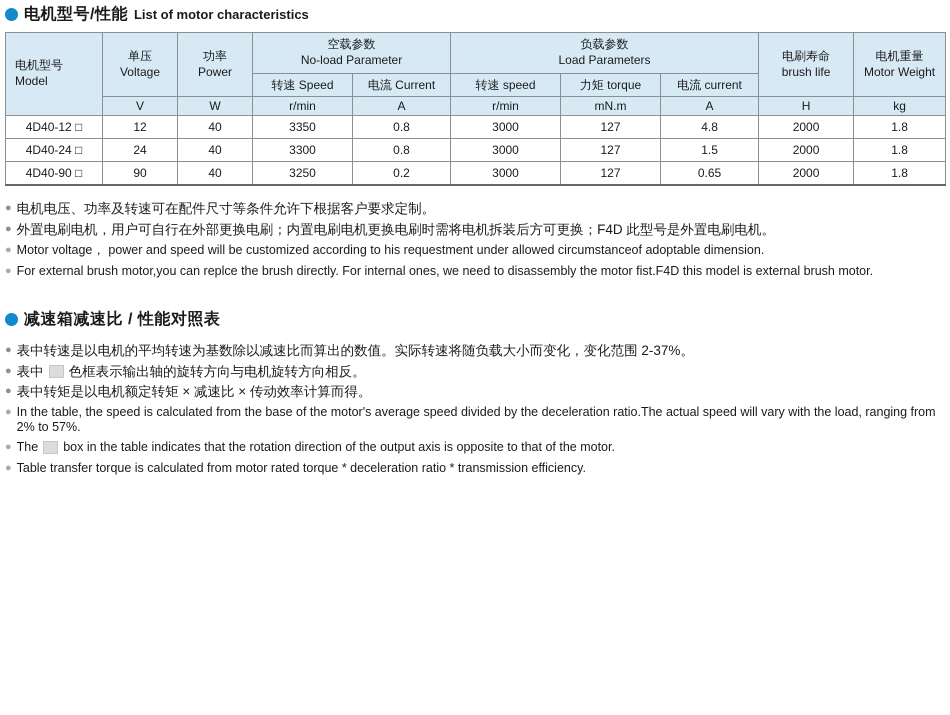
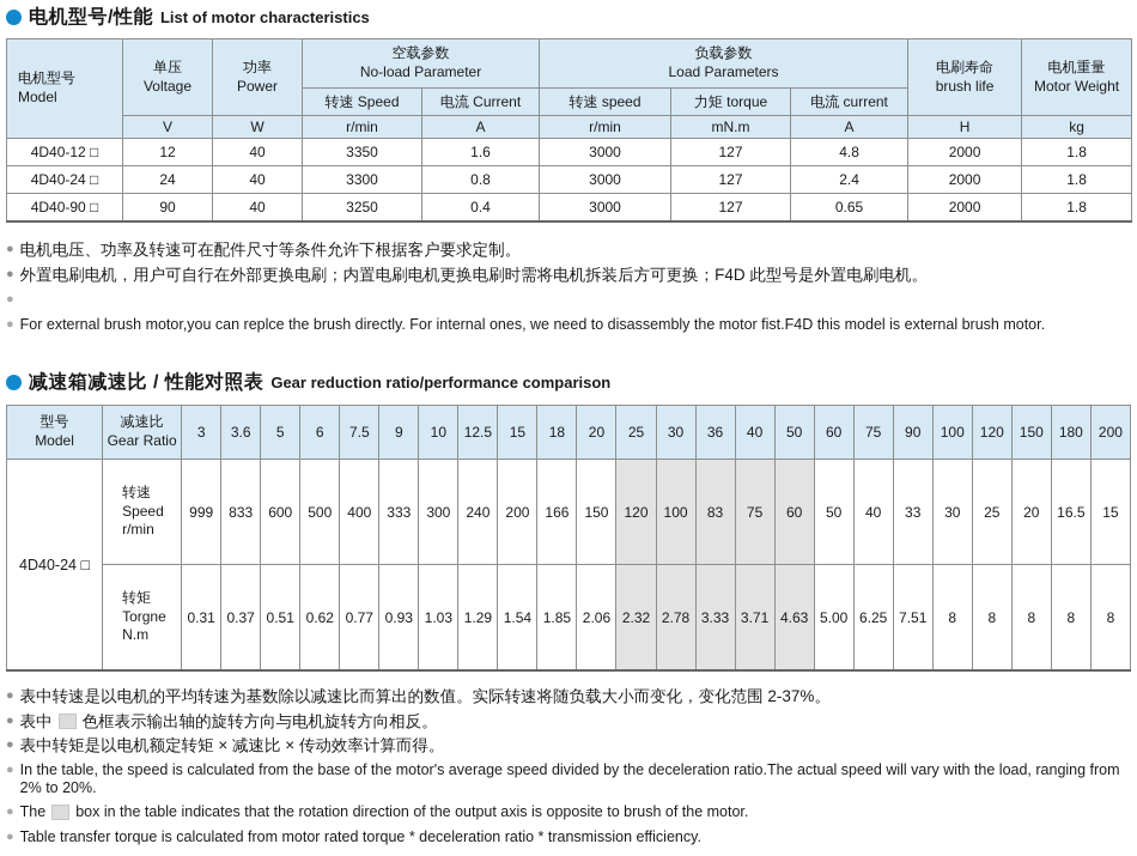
  电机型号/性能
  List of motor characteristics
  电机型号 Model	单压 Voltage	功率 Power	空载参数 No-load Parameter	负载参数 Load Parameters	电刷寿命 brush life	电机重量 Motor Weight
  转速 Speed	电流 Current	转速 speed	力矩 torque	电流 current
  V	W	r/min	A	r/min	mN.m	A	H	kg
- 4D40-12 □	12	40	3350	0.8	3000	127	4.8	2000	1.8
+ 4D40-12 □	12	40	3350	1.6	3000	127	4.8	2000	1.8
- 4D40-24 □	24	40	3300	0.8	3000	127	1.5	2000	1.8
+ 4D40-24 □	24	40	3300	0.8	3000	127	2.4	2000	1.8
- 4D40-90 □	90	40	3250	0.2	3000	127	0.65	2000	1.8
+ 4D40-90 □	90	40	3250	0.4	3000	127	0.65	2000	1.8
  ●
  电机电压、功率及转速可在配件尺寸等条件允许下根据客户要求定制。
  ●
  外置电刷电机，用户可自行在外部更换电刷；内置电刷电机更换电刷时需将电机拆装后方可更换；F4D 此型号是外置电刷电机。
  ●
- Motor voltage， power and speed will be customized according to his requestment under allowed circumstanceof adoptable dimension.
  ●
  For external brush motor,you can replce the brush directly. For internal ones, we need to disassembly the motor fist.F4D this model is external brush motor.
  减速箱减速比 / 性能对照表
+ Gear reduction ratio/performance comparison
+ 型号 Model	减速比 Gear Ratio	3	3.6	5	6	7.5	9	10	12.5	15	18	20	25	30	36	40	50	60	75	90	100	120	150	180	200
+ 4D40-24 □	转速 Speed r/min	999	833	600	500	400	333	300	240	200	166	150	120	100	83	75	60	50	40	33	30	25	20	16.5	15
+ 转矩 Torgne N.m	0.31	0.37	0.51	0.62	0.77	0.93	1.03	1.29	1.54	1.85	2.06	2.32	2.78	3.33	3.71	4.63	5.00	6.25	7.51	8	8	8	8	8
  ●
  表中转速是以电机的平均转速为基数除以减速比而算出的数值。实际转速将随负载大小而变化，变化范围 2-37%。
  ●
  表中
  色框表示输出轴的旋转方向与电机旋转方向相反。
  ●
  表中转矩是以电机额定转矩 × 减速比 × 传动效率计算而得。
  ●
- In the table, the speed is calculated from the base of the motor's average speed divided by the deceleration ratio.The actual speed will vary with the load, ranging from 2% to 57%.
+ In the table, the speed is calculated from the base of the motor's average speed divided by the deceleration ratio.The actual speed will vary with the load, ranging from 2% to 20%.
  ●
  The
- box in the table indicates that the rotation direction of the output axis is opposite to that of the motor.
+ box in the table indicates that the rotation direction of the output axis is opposite to brush of the motor.
  ●
  Table transfer torque is calculated from motor rated torque * deceleration ratio * transmission efficiency.
